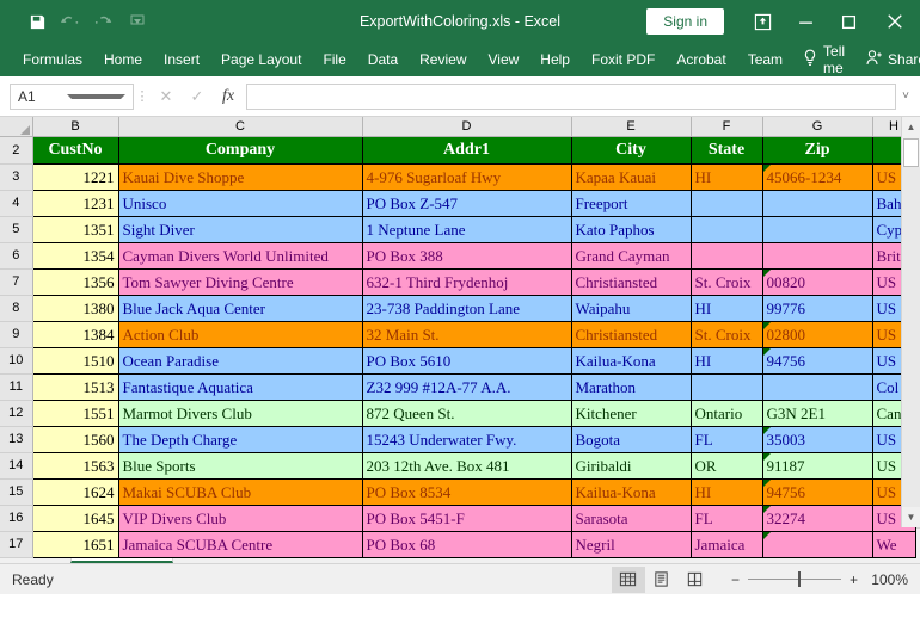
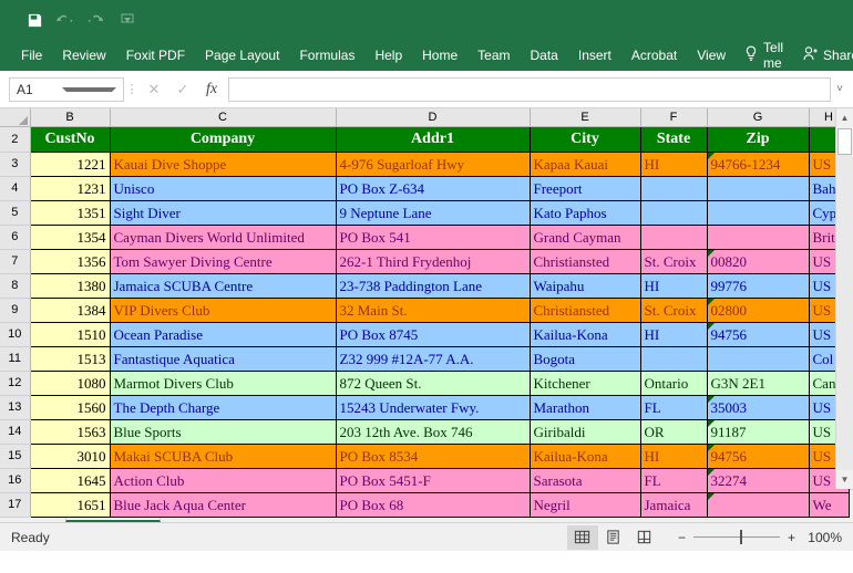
- ExportWithColoring.xls - Excel
- Sign in
- Formulas
+ File
- Home
+ Review
- Insert
+ Foxit PDF
  Page Layout
- File
+ Formulas
- Data
+ Help
- Review
+ Home
- View
+ Team
- Help
+ Data
- Foxit PDF
+ Insert
  Acrobat
- Team
+ View
  Tell me
  Shar
  A1
  ⋮
  ✕
  ✓
  fx
  ˅
  	B	C	D	E	F	G	H
  2	CustNo	Company	Addr1	City	State	Zip
- 3	1221	Kauai Dive Shoppe	4-976 Sugarloaf Hwy	Kapaa Kauai	HI	45066-1234	US
+ 3	1221	Kauai Dive Shoppe	4-976 Sugarloaf Hwy	Kapaa Kauai	HI	94766-1234	US
- 4	1231	Unisco	PO Box Z-547	Freeport			Bah
+ 4	1231	Unisco	PO Box Z-634	Freeport			Bah
- 5	1351	Sight Diver	1 Neptune Lane	Kato Paphos			Cyp
+ 5	1351	Sight Diver	9 Neptune Lane	Kato Paphos			Cyp
- 6	1354	Cayman Divers World Unlimited	PO Box 388	Grand Cayman			Brit
+ 6	1354	Cayman Divers World Unlimited	PO Box 541	Grand Cayman			Brit
- 7	1356	Tom Sawyer Diving Centre	632-1 Third Frydenhoj	Christiansted	St. Croix	00820	US
+ 7	1356	Tom Sawyer Diving Centre	262-1 Third Frydenhoj	Christiansted	St. Croix	00820	US
- 8	1380	Blue Jack Aqua Center	23-738 Paddington Lane	Waipahu	HI	99776	US
+ 8	1380	Jamaica SCUBA Centre	23-738 Paddington Lane	Waipahu	HI	99776	US
- 9	1384	Action Club	32 Main St.	Christiansted	St. Croix	02800	US
+ 9	1384	VIP Divers Club	32 Main St.	Christiansted	St. Croix	02800	US
- 10	1510	Ocean Paradise	PO Box 5610	Kailua-Kona	HI	94756	US
+ 10	1510	Ocean Paradise	PO Box 8745	Kailua-Kona	HI	94756	US
- 11	1513	Fantastique Aquatica	Z32 999 #12A-77 A.A.	Marathon			Col
+ 11	1513	Fantastique Aquatica	Z32 999 #12A-77 A.A.	Bogota			Col
- 12	1551	Marmot Divers Club	872 Queen St.	Kitchener	Ontario	G3N 2E1	Can
+ 12	1080	Marmot Divers Club	872 Queen St.	Kitchener	Ontario	G3N 2E1	Can
- 13	1560	The Depth Charge	15243 Underwater Fwy.	Bogota	FL	35003	US
+ 13	1560	The Depth Charge	15243 Underwater Fwy.	Marathon	FL	35003	US
- 14	1563	Blue Sports	203 12th Ave. Box 481	Giribaldi	OR	91187	US
+ 14	1563	Blue Sports	203 12th Ave. Box 746	Giribaldi	OR	91187	US
- 15	1624	Makai SCUBA Club	PO Box 8534	Kailua-Kona	HI	94756	US
+ 15	3010	Makai SCUBA Club	PO Box 8534	Kailua-Kona	HI	94756	US
- 16	1645	VIP Divers Club	PO Box 5451-F	Sarasota	FL	32274	US
+ 16	1645	Action Club	PO Box 5451-F	Sarasota	FL	32274	US
- 17	1651	Jamaica SCUBA Centre	PO Box 68	Negril	Jamaica		We
+ 17	1651	Blue Jack Aqua Center	PO Box 68	Negril	Jamaica		We
  ▲
  ▼
  Ready
  −
  +
  100%
